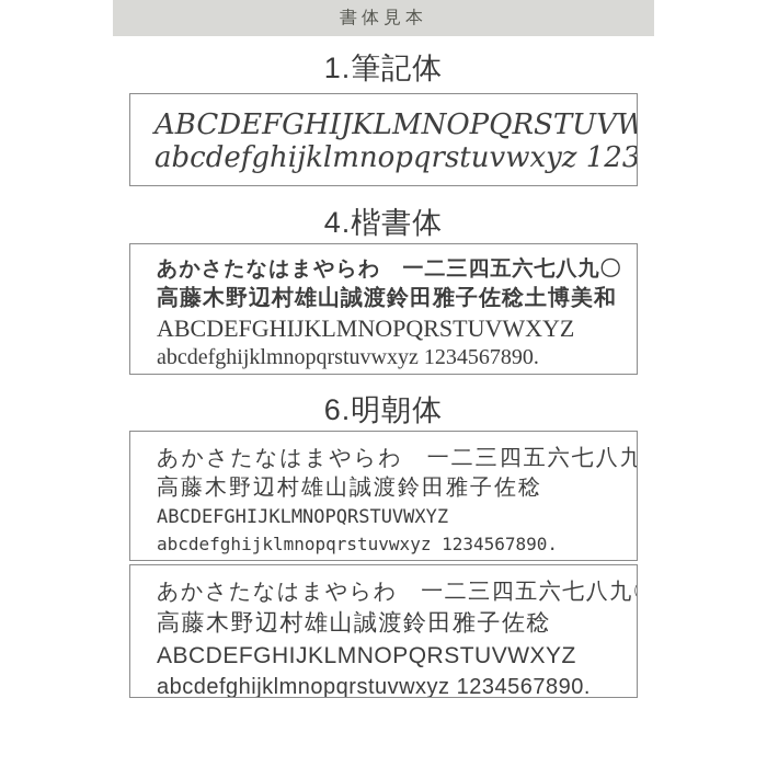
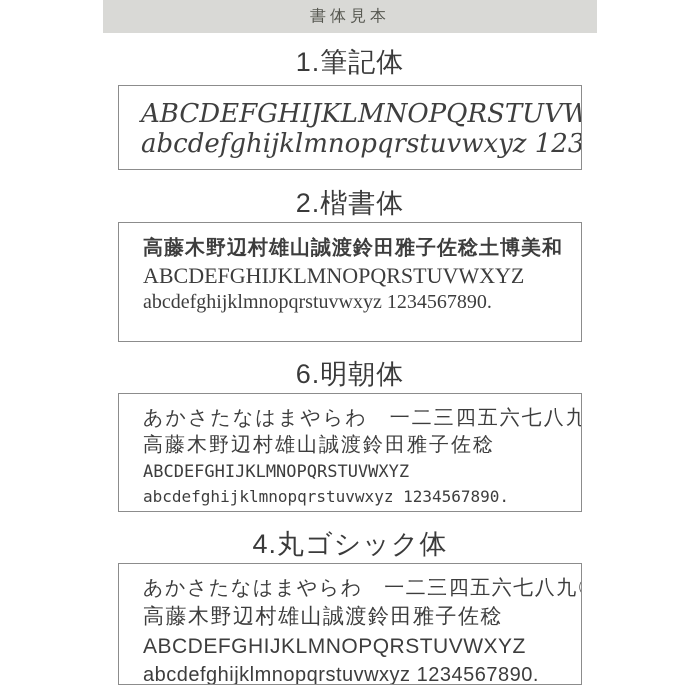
  書体見本
  1.筆記体
  ABCDEFGHIJKLMNOPQRSTUVW
  abcdefghijklmnopqrstuvwxyz 123
- 4.楷書体
+ 2.楷書体
- あかさたなはまやらわ 一二三四五六七八九〇
  高藤木野辺村雄山誠渡鈴田雅子佐稔土博美和
  ABCDEFGHIJKLMNOPQRSTUVWXYZ
  abcdefghijklmnopqrstuvwxyz 1234567890.
  6.明朝体
  あかさたなはまやらわ 一二三四五六七八九
  高藤木野辺村雄山誠渡鈴田雅子佐稔
  ABCDEFGHIJKLMNOPQRSTUVWXYZ
  abcdefghijklmnopqrstuvwxyz 1234567890.
+ 4.丸ゴシック体
  あかさたなはまやらわ 一二三四五六七八九
  高藤木野辺村雄山誠渡鈴田雅子佐稔
  ABCDEFGHIJKLMNOPQRSTUVWXYZ
  abcdefghijklmnopqrstuvwxyz 1234567890.
